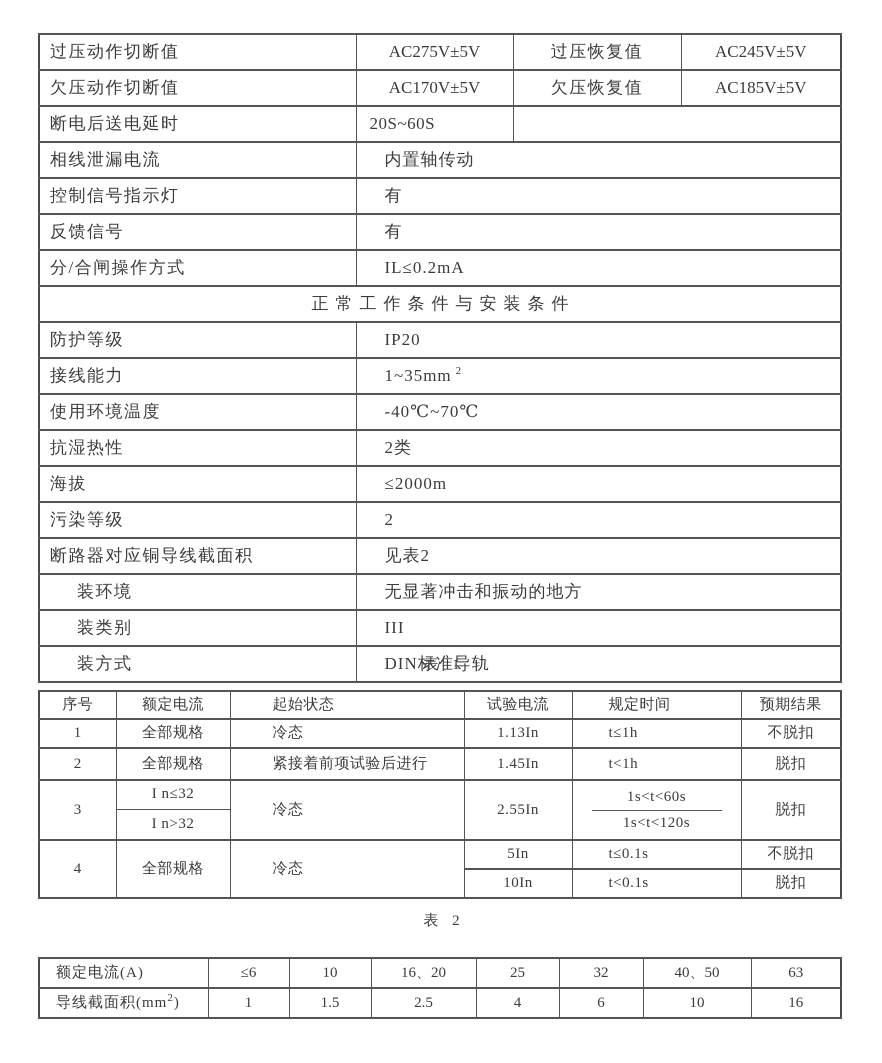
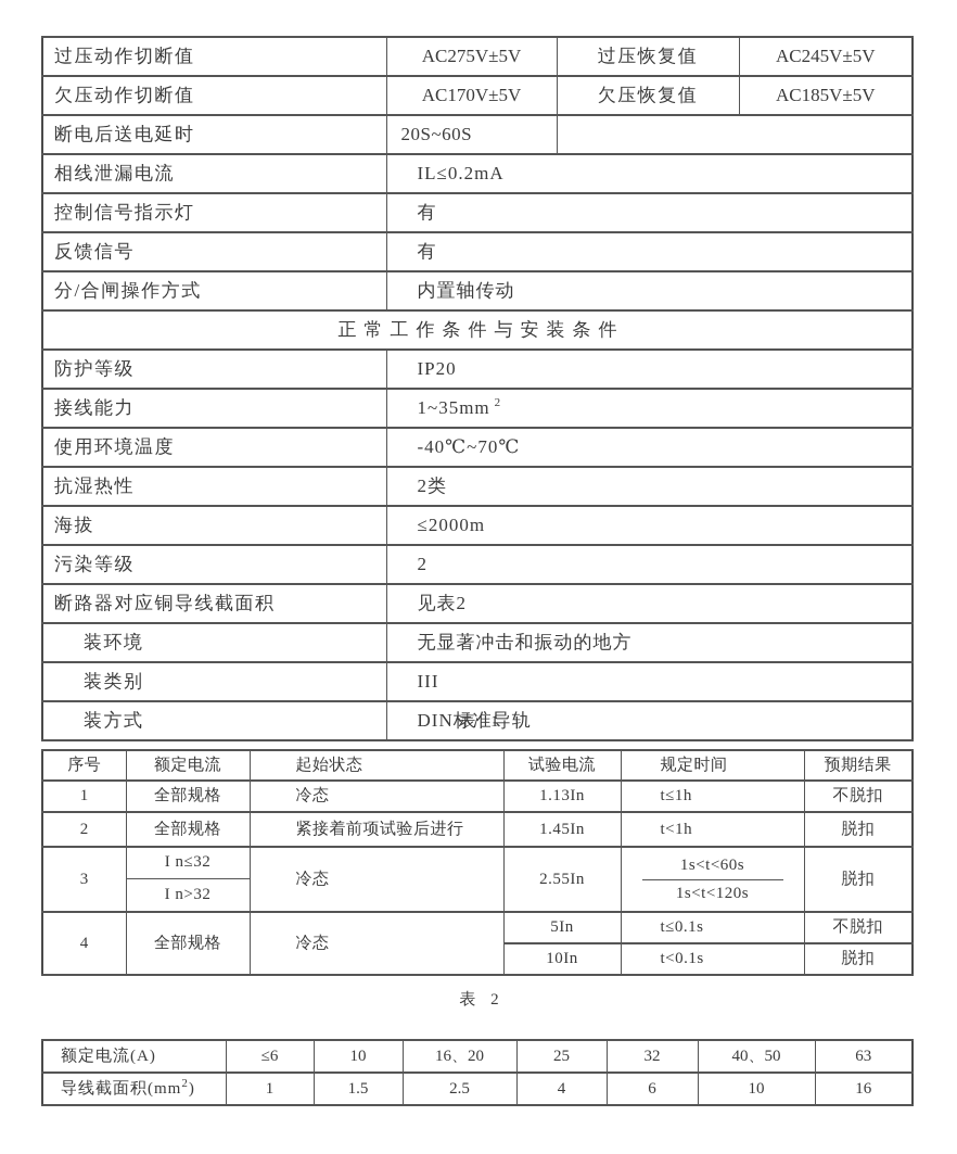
  过压动作切断值	AC275V±5V	过压恢复值	AC245V±5V
  欠压动作切断值	AC170V±5V	欠压恢复值	AC185V±5V
  断电后送电延时	20S~60S
- 相线泄漏电流	内置轴传动
+ 相线泄漏电流	IL≤0.2mA
  控制信号指示灯	有
  反馈信号	有
- 分/合闸操作方式	IL≤0.2mA
+ 分/合闸操作方式	内置轴传动
  正常工作条件与安装条件
  防护等级	IP20
  接线能力	1~35mm 2
  使用环境温度	-40℃~70℃
  抗湿热性	2类
  海拔	≤2000m
  污染等级	2
  断路器对应铜导线截面积	见表2
  装环境	无显著冲击和振动的地方
  装类别	III
  装方式	DIN标准导轨
  表 1
  序号	额定电流	起始状态	试验电流	规定时间	预期结果
  1	全部规格	冷态	1.13In	t≤1h	不脱扣
  2	全部规格	紧接着前项试验后进行	1.45In	t<1h	脱扣
  3	I n≤32	冷态	2.55In	1s<t<60s 1s<t<120s	脱扣
  I n>32
  4	全部规格	冷态	5In	t≤0.1s	不脱扣
  10In	t<0.1s	脱扣
  表 2
  额定电流(A)	≤6	10	16、20	25	32	40、50	63
  导线截面积(mm2)	1	1.5	2.5	4	6	10	16
